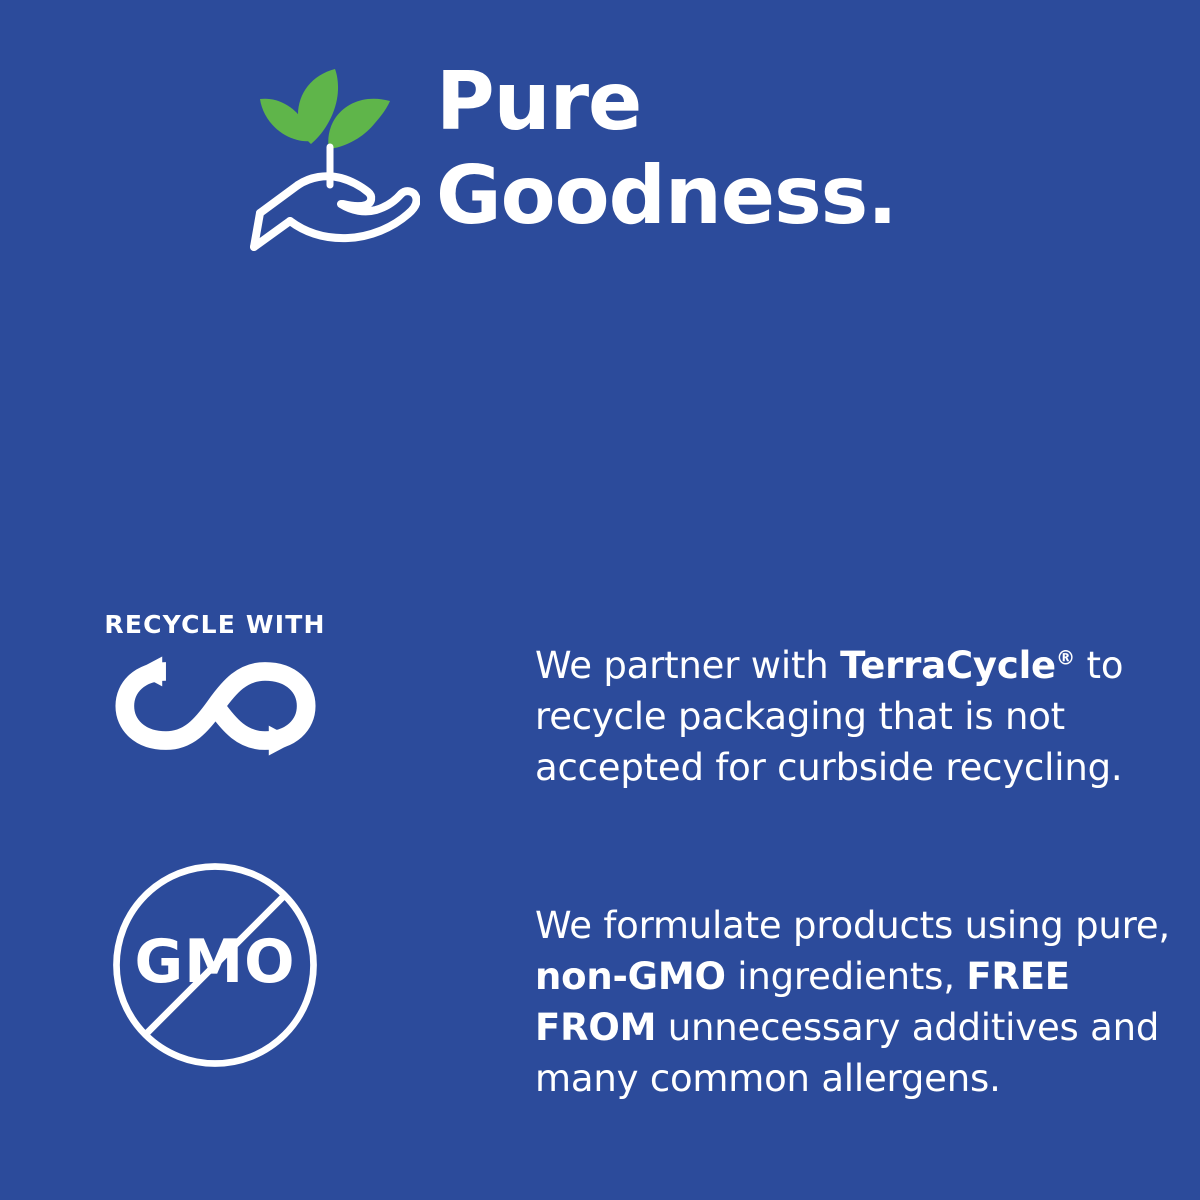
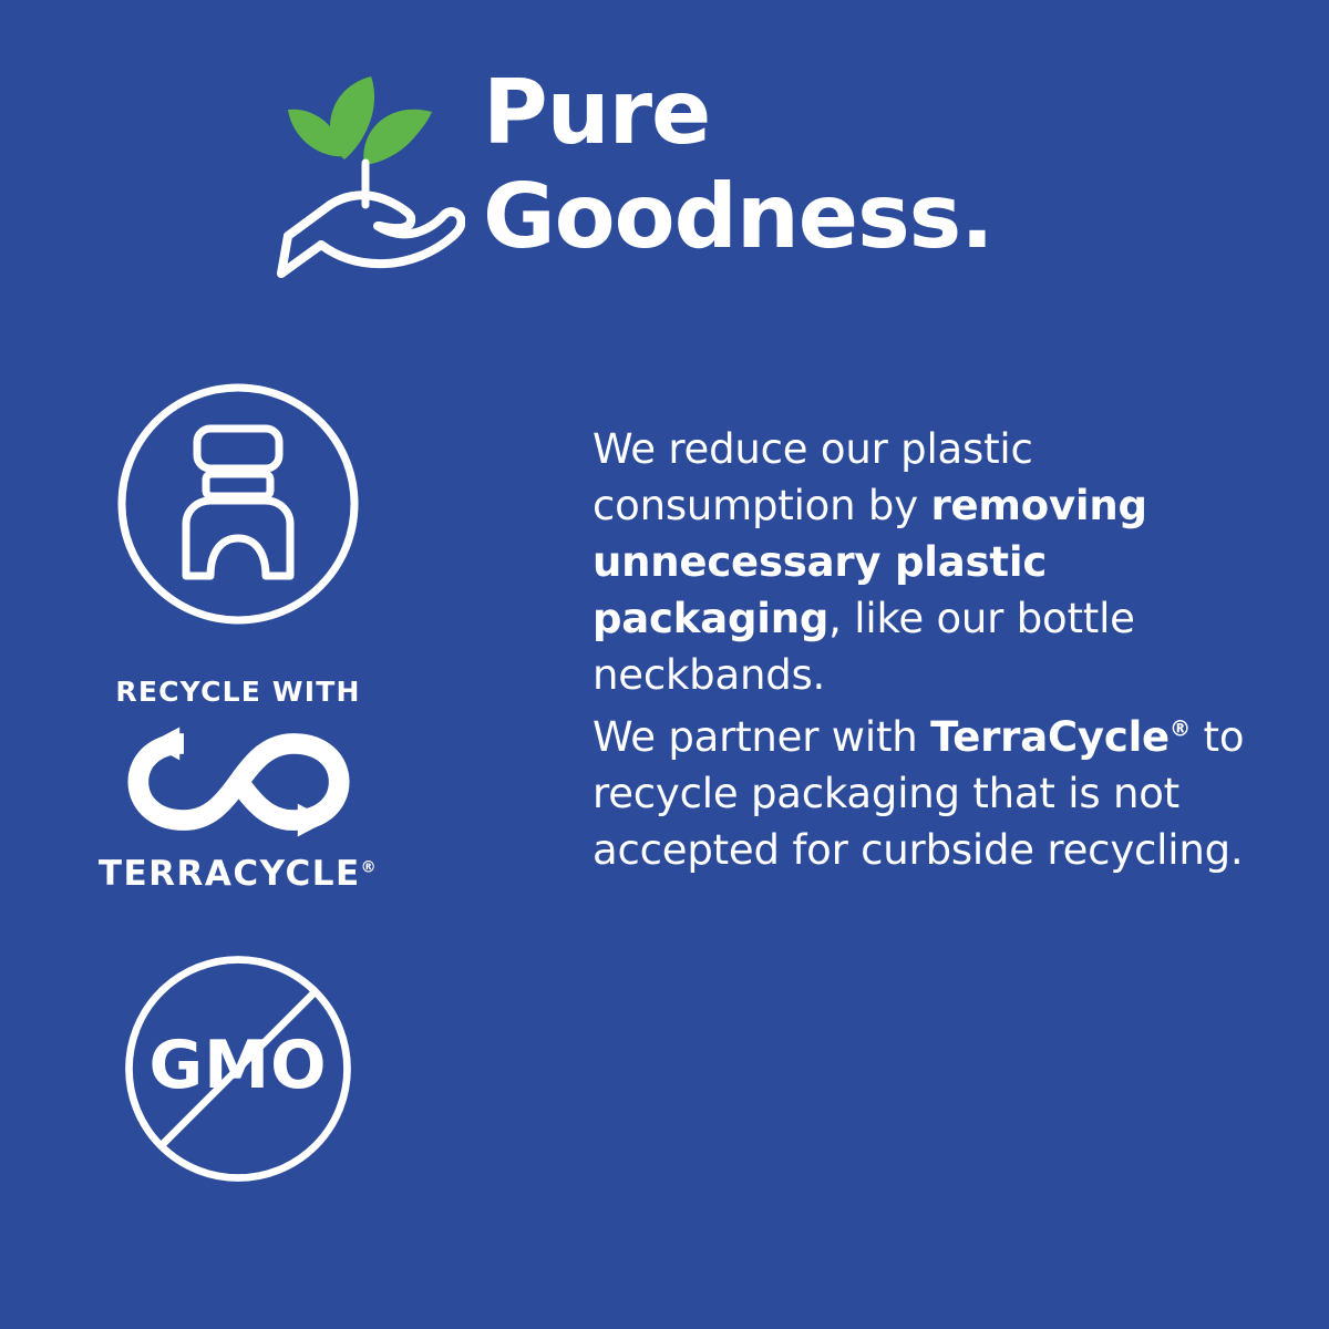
  Pure
  Goodness.
+ We reduce our plastic consumption by removing unnecessary plastic packaging, like our bottle neckbands.
  RECYCLE WITH
+ TERRACYCLE®
  We partner with TerraCycle® to recycle packaging that is not accepted for curbside recycling.
  GMO
- We formulate products using pure, non-GMO ingredients, FREE FROM unnecessary additives and many common allergens.
